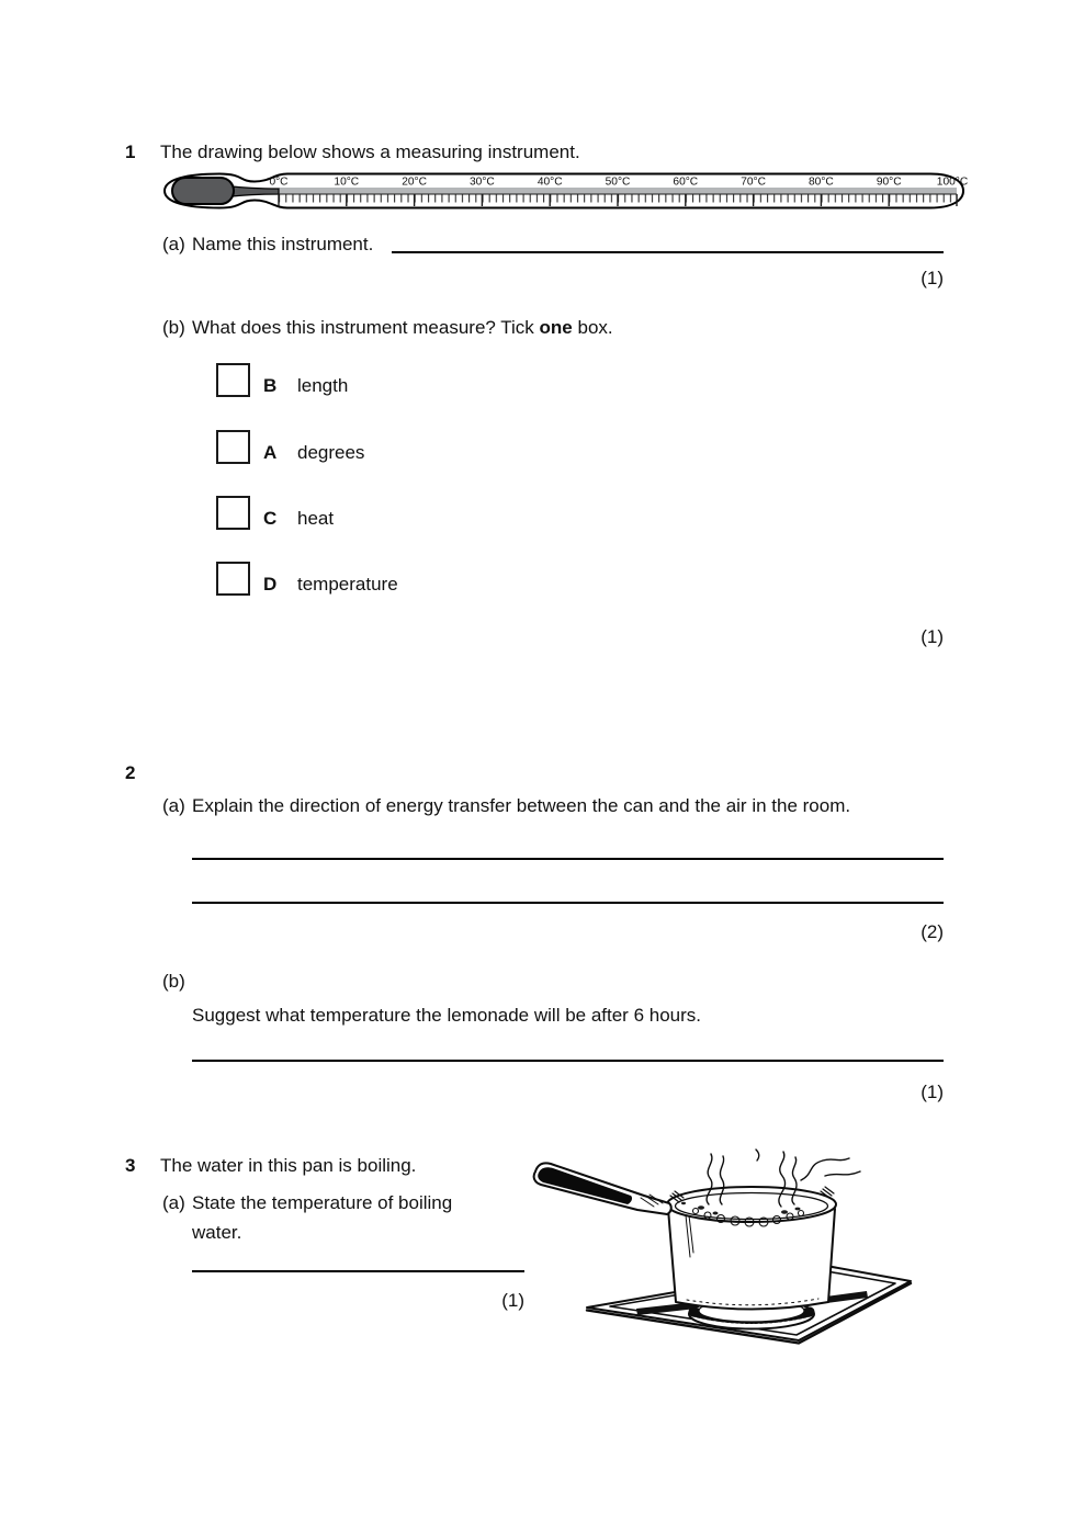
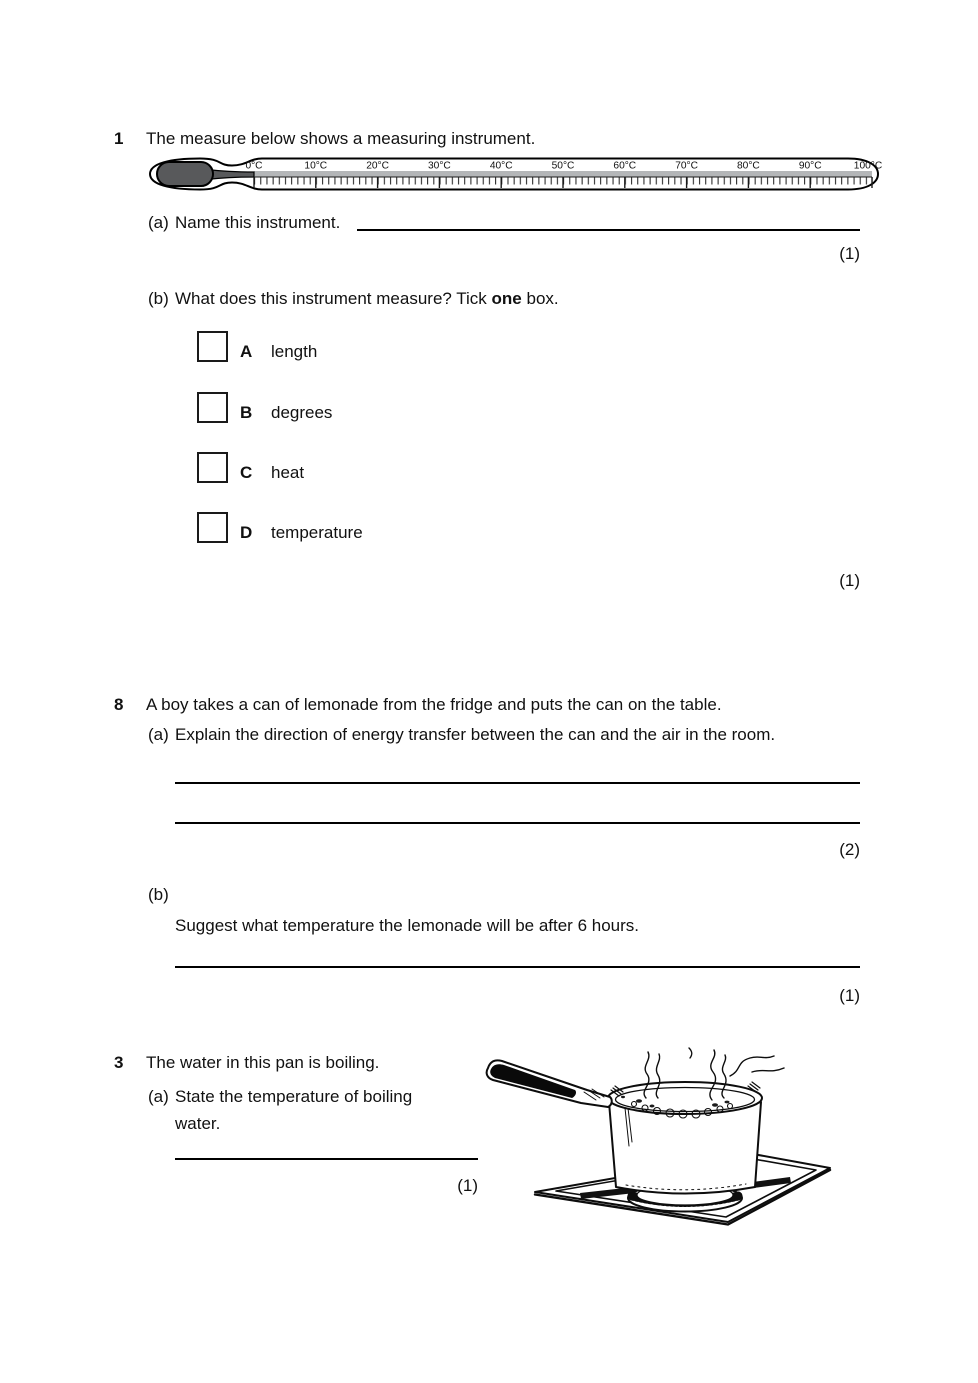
  1
- The drawing below shows a measuring instrument.
+ The measure below shows a measuring instrument.
  0°C
  10°C
  20°C
  30°C
  40°C
  50°C
  60°C
  70°C
  80°C
  90°C
  100°C
  (a)
  Name this instrument.
  (1)
  (b)
  What does this instrument measure? Tick one box.
- B
+ A
  length
- A
+ B
  degrees
  C
  heat
  D
  temperature
  (1)
- 2
+ 8
+ A boy takes a can of lemonade from the fridge and puts the can on the table.
  (a)
  Explain the direction of energy transfer between the can and the air in the room.
  (2)
  (b)
  Suggest what temperature the lemonade will be after 6 hours.
  (1)
  3
  The water in this pan is boiling.
  (a)
  State the temperature of boiling water.
  (1)
